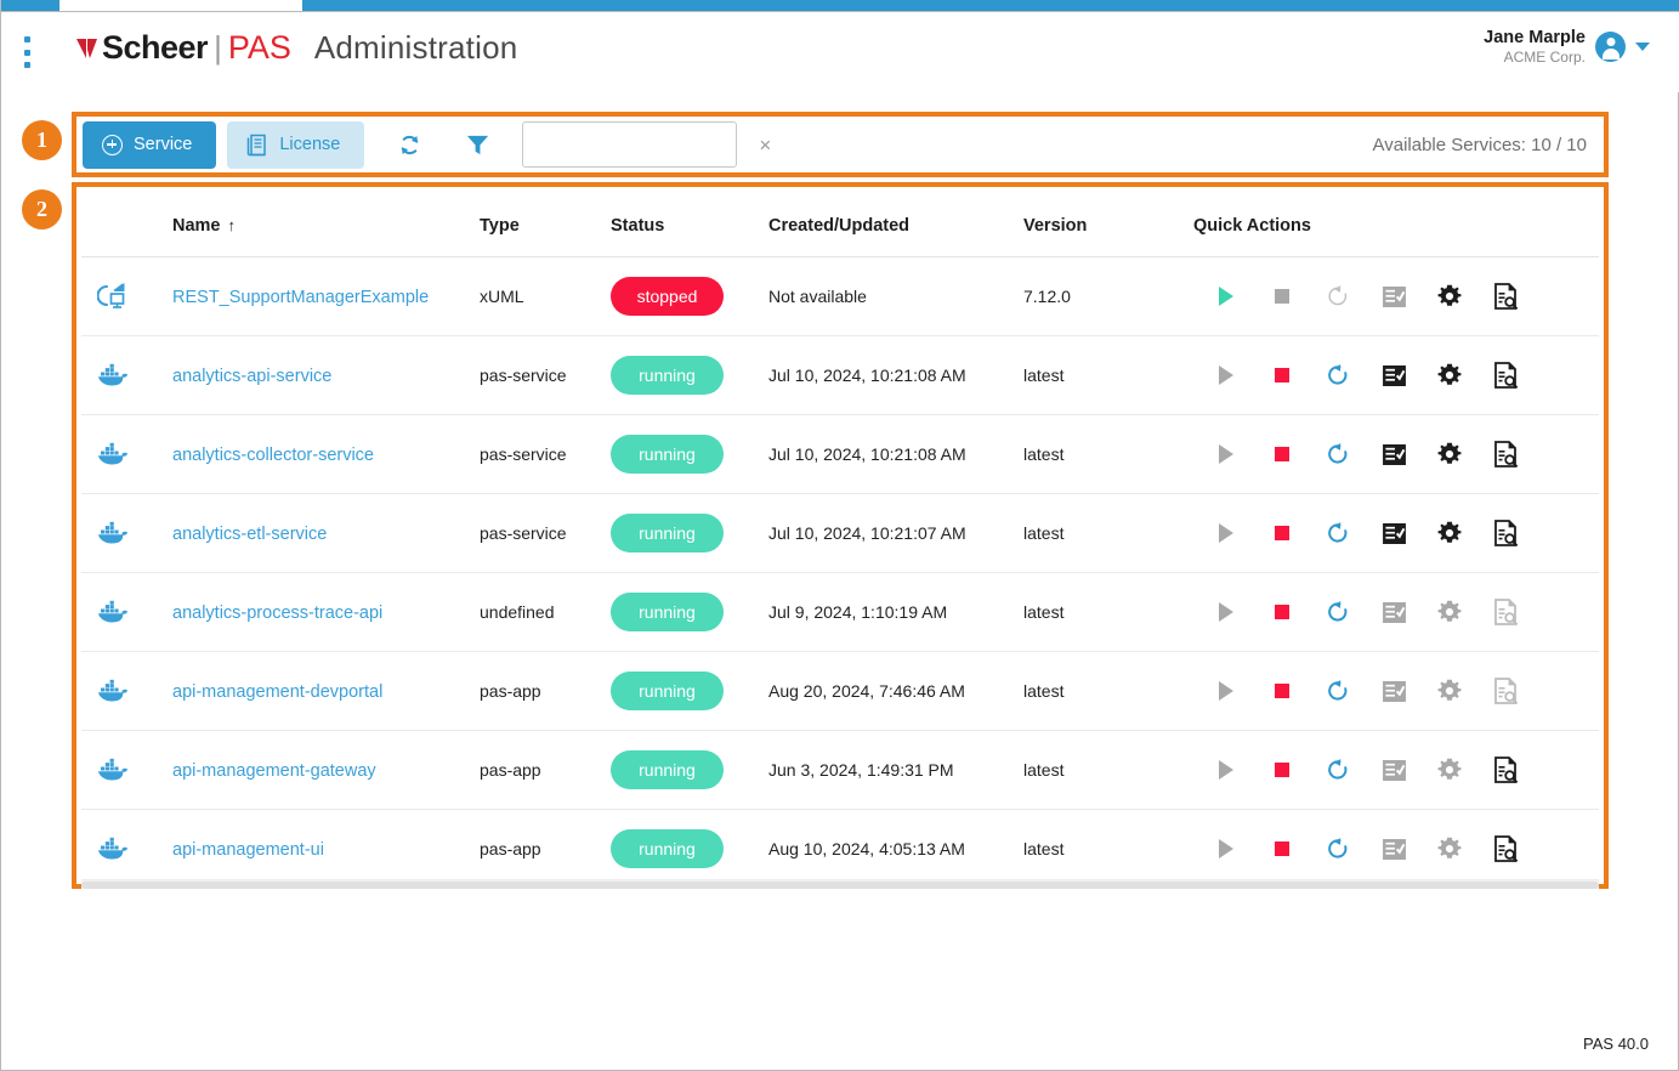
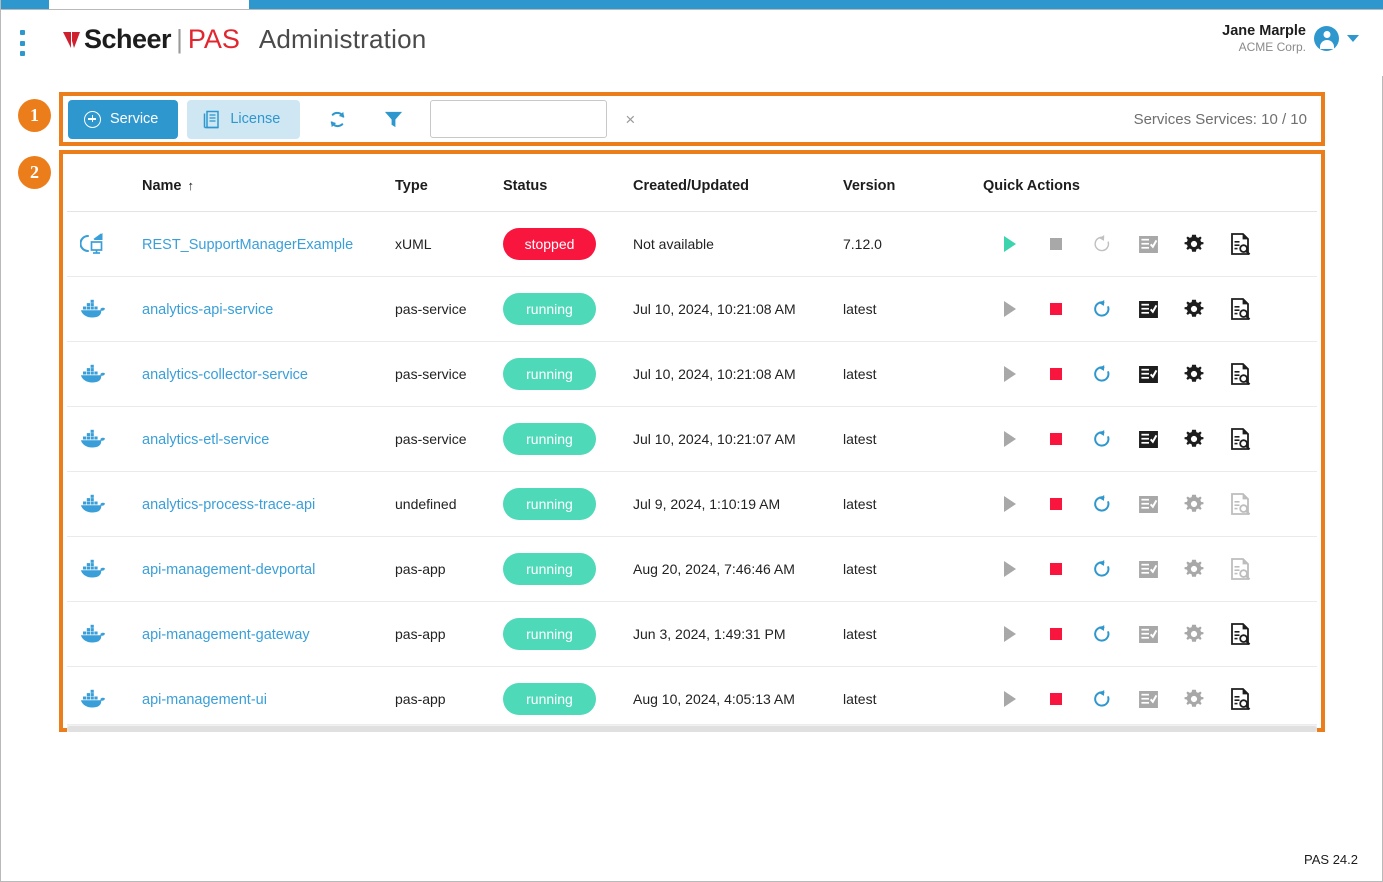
  Scheer
  |
  PAS
  Administration
  Jane Marple
  ACME Corp.
  1
  2
  Service
  License
  ×
- Available Services: 10 / 10
+ Services Services: 10 / 10
  	Name ↑	Type	Status	Created/Updated	Version	Quick Actions
  	REST_SupportManagerExample	xUML	stopped	Not available	7.12.0
  	analytics-api-service	pas-service	running	Jul 10, 2024, 10:21:08 AM	latest
  	analytics-collector-service	pas-service	running	Jul 10, 2024, 10:21:08 AM	latest
  	analytics-etl-service	pas-service	running	Jul 10, 2024, 10:21:07 AM	latest
  	analytics-process-trace-api	undefined	running	Jul 9, 2024, 1:10:19 AM	latest
  	api-management-devportal	pas-app	running	Aug 20, 2024, 7:46:46 AM	latest
  	api-management-gateway	pas-app	running	Jun 3, 2024, 1:49:31 PM	latest
  	api-management-ui	pas-app	running	Aug 10, 2024, 4:05:13 AM	latest
- PAS 40.0
+ PAS 24.2
